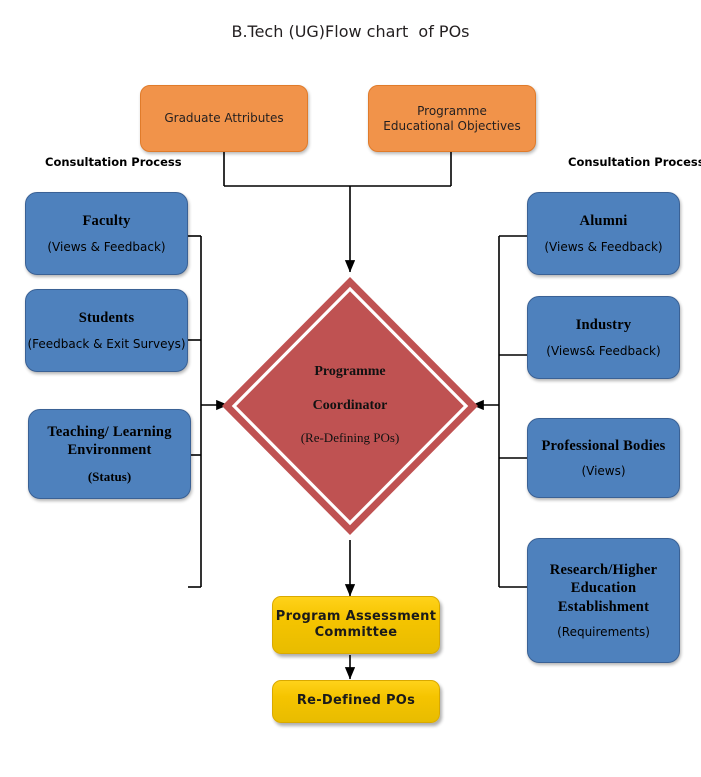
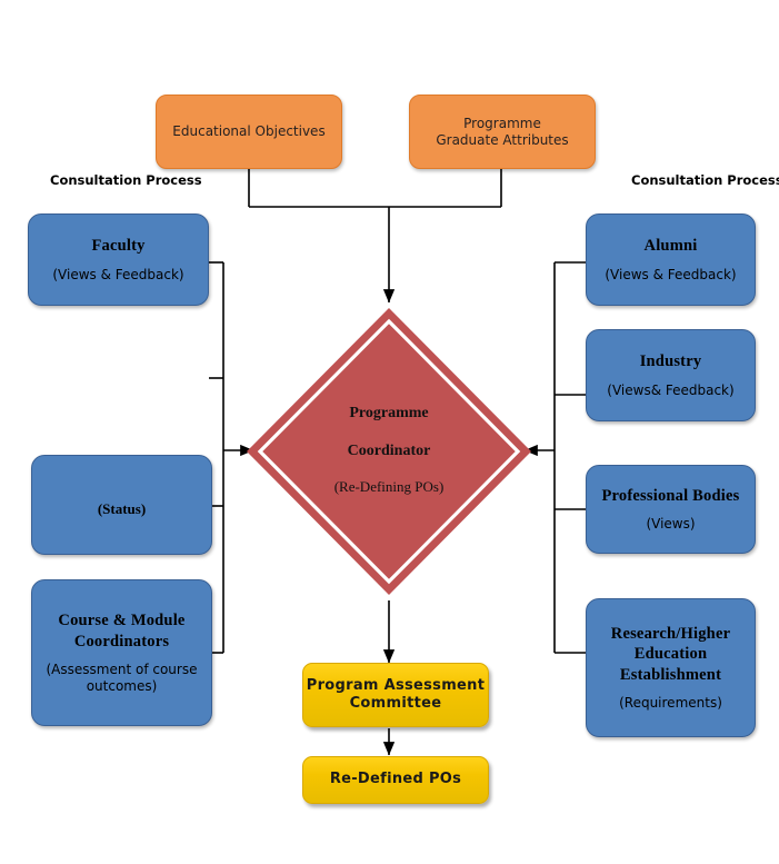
- B.Tech (UG)Flow chart of POs
  Programme
  Coordinator
  (Re-Defining POs)
- Graduate Attributes
+ Educational Objectives
  Programme
- Educational Objectives
+ Graduate Attributes
  Consultation Process
  Consultation Proces
  Faculty
  (Views & Feedback)
- Students
- (Feedback & Exit Surveys)
- Teaching/ Learning Environment
  (Status)
+ Course & Module Coordinators
+ (Assessment of course outcomes)
  Alumni
  (Views & Feedback)
  Industry
  (Views& Feedback)
  Professional Bodies
  (Views)
  Research/Higher Education Establishment
  (Requirements)
  Program Assessment
  Committee
  Re-Defined POs
